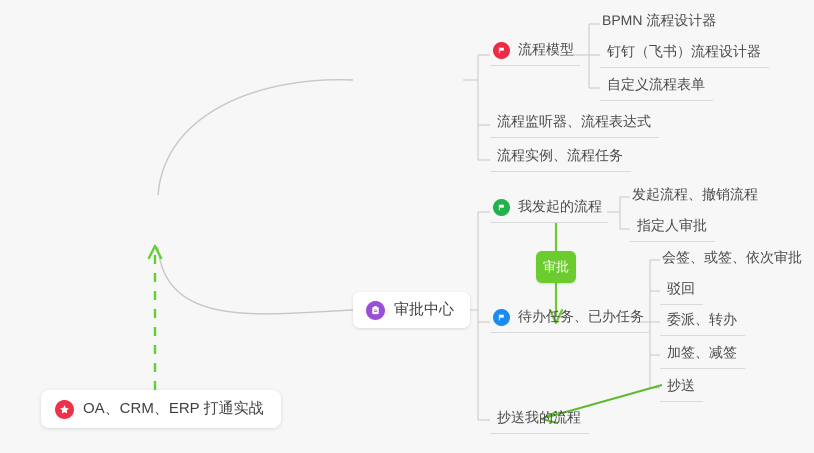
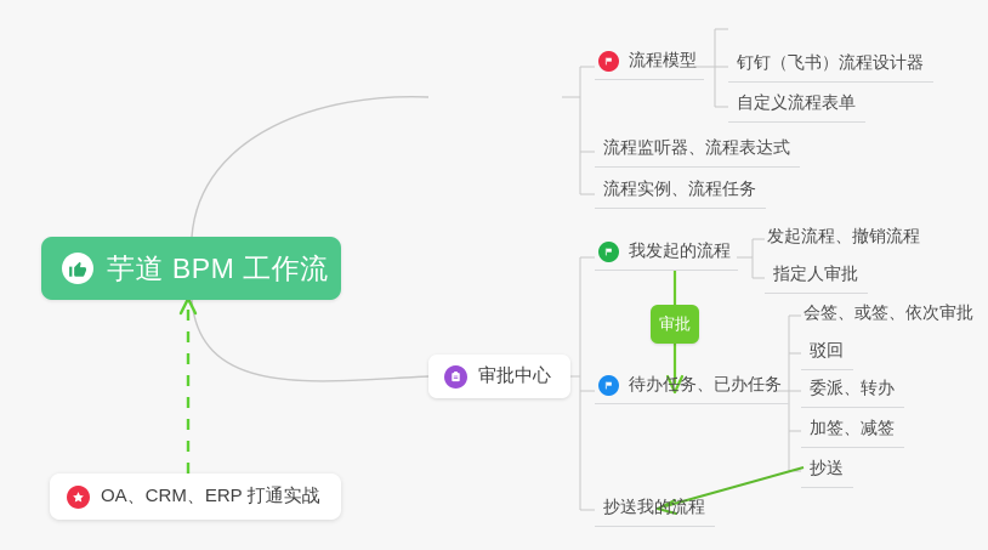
+ 芋道 BPM 工作流
  OA、CRM、ERP 打通实战
  审批中心
  流程模型
  我发起的流程
  待办任务、已办任务
- BPMN 流程设计器
  钉钉（飞书）流程设计器
  自定义流程表单
  流程监听器、流程表达式
  流程实例、流程任务
  发起流程、撤销流程
  指定人审批
  会签、或签、依次审批
  驳回
  委派、转办
  加签、减签
  抄送
  抄送我的流程
  审批
